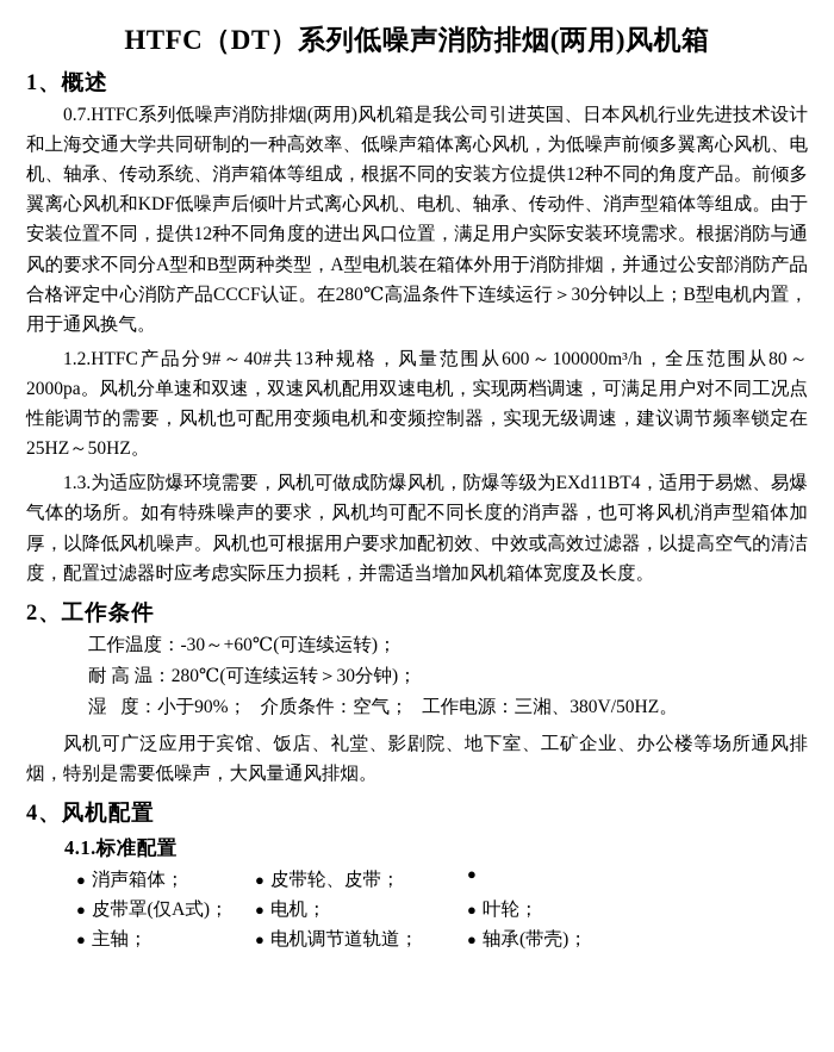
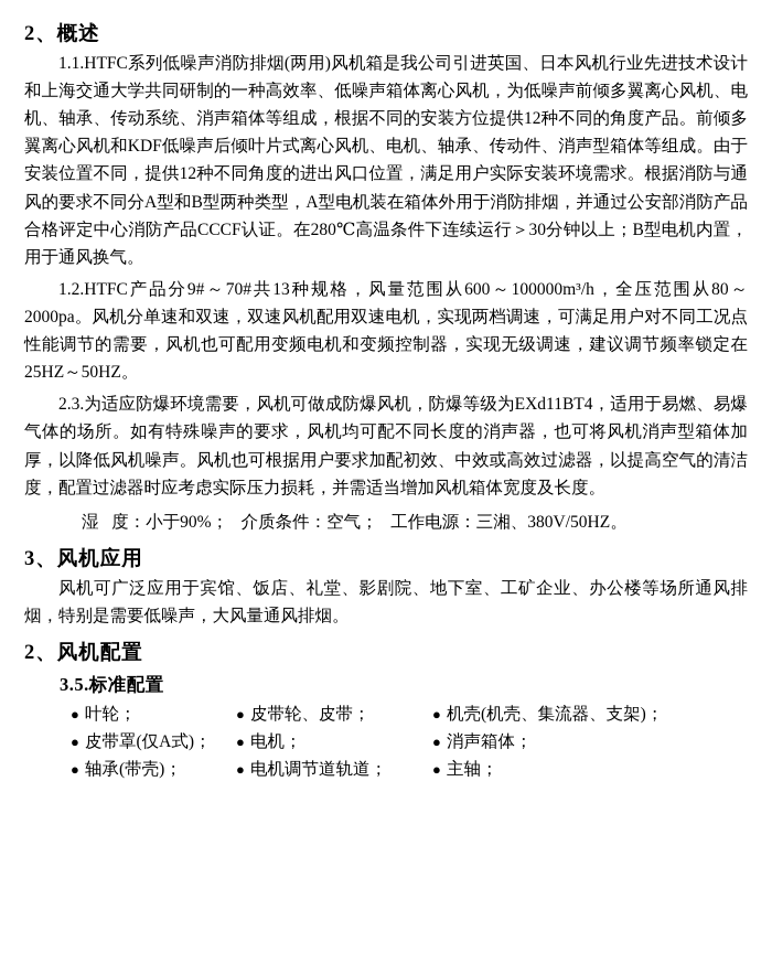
- HTFC（DT）系列低噪声消防排烟(两用)风机箱
- 1、概述
+ 2、概述
- 0.7.HTFC系列低噪声消防排烟(两用)风机箱是我公司引进英国、日本风机行业先进技术设计和上海交通大学共同研制的一种高效率、低噪声箱体离心风机，为低噪声前倾多翼离心风机、电机、轴承、传动系统、消声箱体等组成，根据不同的安装方位提供12种不同的角度产品。前倾多翼离心风机和KDF低噪声后倾叶片式离心风机、电机、轴承、传动件、消声型箱体等组成。由于安装位置不同，提供12种不同角度的进出风口位置，满足用户实际安装环境需求。根据消防与通风的要求不同分A型和B型两种类型，A型电机装在箱体外用于消防排烟，并通过公安部消防产品合格评定中心消防产品CCCF认证。在280℃高温条件下连续运行＞30分钟以上；B型电机内置，用于通风换气。
+ 1.1.HTFC系列低噪声消防排烟(两用)风机箱是我公司引进英国、日本风机行业先进技术设计和上海交通大学共同研制的一种高效率、低噪声箱体离心风机，为低噪声前倾多翼离心风机、电机、轴承、传动系统、消声箱体等组成，根据不同的安装方位提供12种不同的角度产品。前倾多翼离心风机和KDF低噪声后倾叶片式离心风机、电机、轴承、传动件、消声型箱体等组成。由于安装位置不同，提供12种不同角度的进出风口位置，满足用户实际安装环境需求。根据消防与通风的要求不同分A型和B型两种类型，A型电机装在箱体外用于消防排烟，并通过公安部消防产品合格评定中心消防产品CCCF认证。在280℃高温条件下连续运行＞30分钟以上；B型电机内置，用于通风换气。
- 1.2.HTFC产品分9#～40#共13种规格，风量范围从600～100000m³/h，全压范围从80～2000pa。风机分单速和双速，双速风机配用双速电机，实现两档调速，可满足用户对不同工况点性能调节的需要，风机也可配用变频电机和变频控制器，实现无级调速，建议调节频率锁定在25HZ～50HZ。
+ 1.2.HTFC产品分9#～70#共13种规格，风量范围从600～100000m³/h，全压范围从80～2000pa。风机分单速和双速，双速风机配用双速电机，实现两档调速，可满足用户对不同工况点性能调节的需要，风机也可配用变频电机和变频控制器，实现无级调速，建议调节频率锁定在25HZ～50HZ。
- 1.3.为适应防爆环境需要，风机可做成防爆风机，防爆等级为EXd11BT4，适用于易燃、易爆气体的场所。如有特殊噪声的要求，风机均可配不同长度的消声器，也可将风机消声型箱体加厚，以降低风机噪声。风机也可根据用户要求加配初效、中效或高效过滤器，以提高空气的清洁度，配置过滤器时应考虑实际压力损耗，并需适当增加风机箱体宽度及长度。
+ 2.3.为适应防爆环境需要，风机可做成防爆风机，防爆等级为EXd11BT4，适用于易燃、易爆气体的场所。如有特殊噪声的要求，风机均可配不同长度的消声器，也可将风机消声型箱体加厚，以降低风机噪声。风机也可根据用户要求加配初效、中效或高效过滤器，以提高空气的清洁度，配置过滤器时应考虑实际压力损耗，并需适当增加风机箱体宽度及长度。
- 2、工作条件
- 工作温度：-30～+60℃(可连续运转)；
- 耐 高 温：280℃(可连续运转＞30分钟)；
  湿 度：小于90%； 介质条件：空气； 工作电源：三湘、380V/50HZ。
+ 3、风机应用
  风机可广泛应用于宾馆、饭店、礼堂、影剧院、地下室、工矿企业、办公楼等场所通风排烟，特别是需要低噪声，大风量通风排烟。
- 4、风机配置
+ 2、风机配置
- 4.1.标准配置
+ 3.5.标准配置
  ●
- 消声箱体；
+ 叶轮；
  ●
  皮带轮、皮带；
  ●
+ 机壳(机壳、集流器、支架)；
  ●
  皮带罩(仅A式)；
  ●
  电机；
  ●
- 叶轮；
+ 消声箱体；
  ●
- 主轴；
+ 轴承(带壳)；
  ●
  电机调节道轨道；
  ●
- 轴承(带壳)；
+ 主轴；
